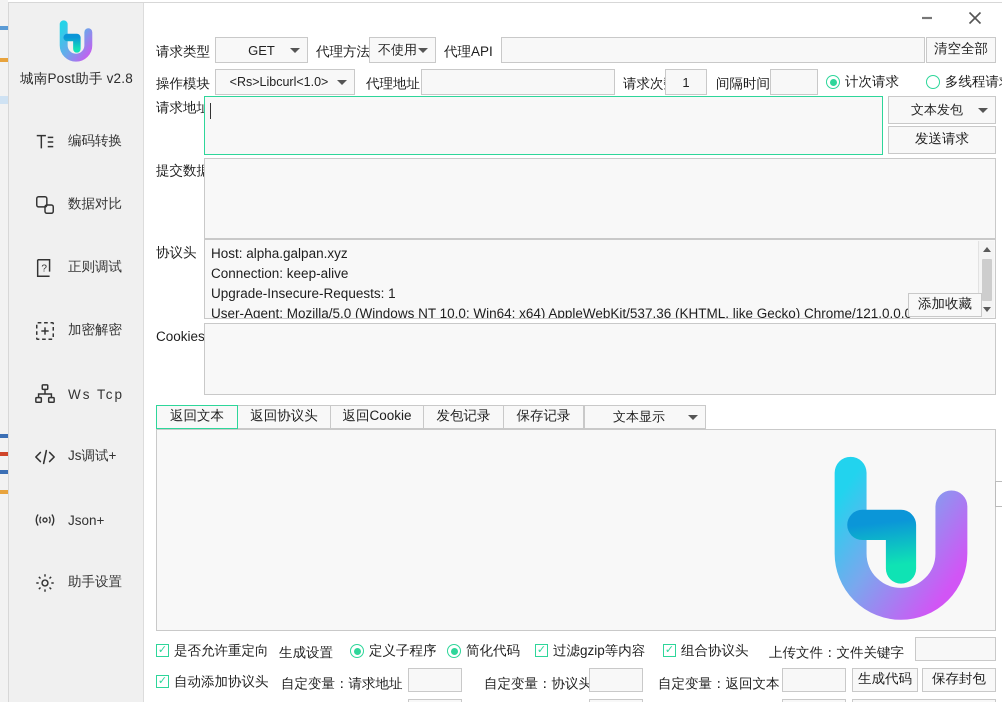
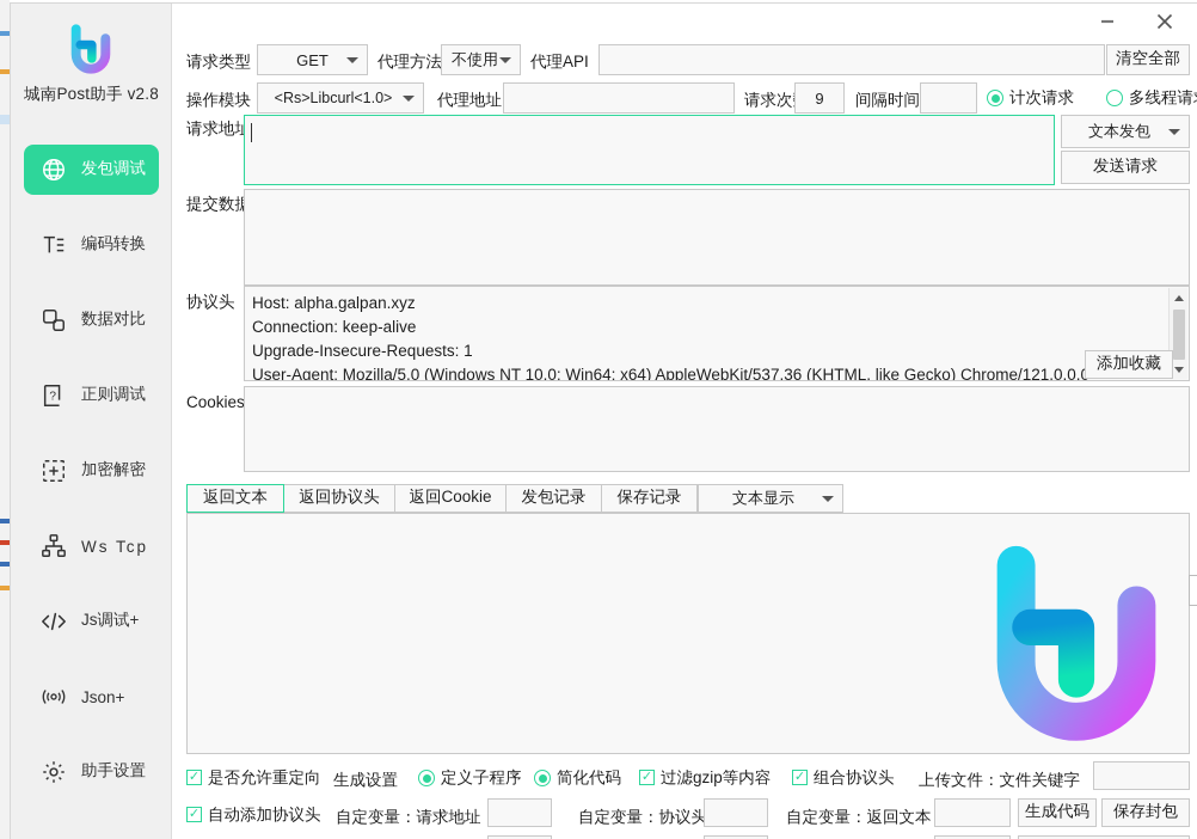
  城南Post助手 v2.8
+ 发包调试
  编码转换
  数据对比
  ?
  正则调试
  加密解密
  Ws Tcp
  Js调试+
  Json+
  助手设置
  请求类型
  GET
  代理方法
  不使用
  代理API
  清空全部
  操作模块
  <Rs>Libcurl<1.0>
  代理地址
  请求次
- 1
+ 9
  间隔时间
  计次请求
  多线程请
  请求地
  文本发包
  发送请求
  提交数
  协议头
  Host: alpha.galpan.xyz
  Connection: keep-alive
  Upgrade-Insecure-Requests: 1
  User-Agent: Mozilla/5.0 (Windows NT 10.0; Win64; x64) AppleWebKit/537.36 (KHTML, like Gecko) Chrome/121.0.0.
  添加收藏
  Cookies
  返回文本
  返回协议头
  返回Cookie
  发包记录
  保存记录
  文本显示
  ✓
  是否允许重定向
  生成设置
  定义子程序
  简化代码
  ✓
  过滤gzip等内容
  ✓
  组合协议头
  上传文件：文件关键字
  ✓
  自动添加协议头
  自定变量：请求地址
  自定变量：协议头
  自定变量：返回文本
  生成代码
  保存封包
